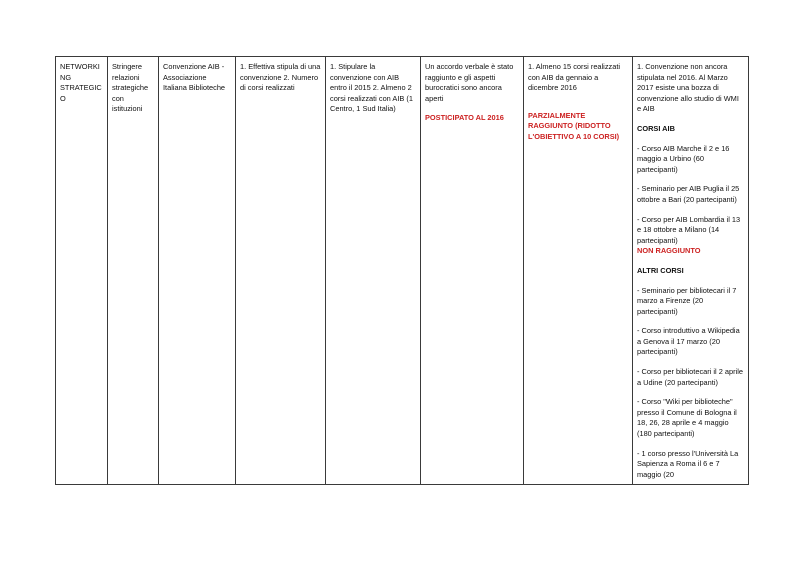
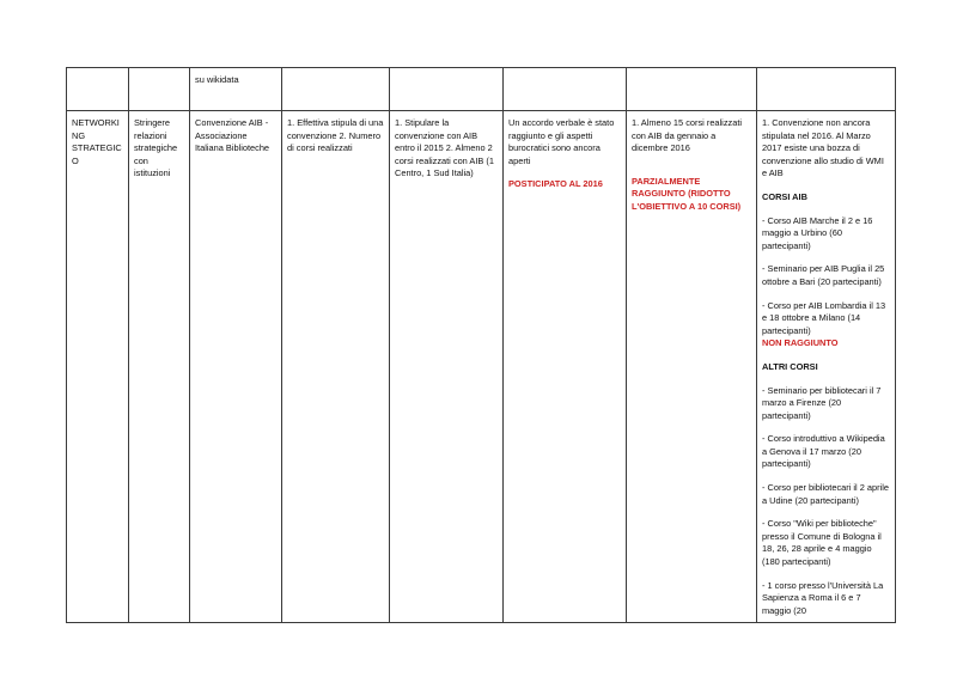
+ 		su wikidata
  NETWORKING STRATEGICO	Stringere relazioni strategiche con istituzioni	Convenzione AIB - Associazione Italiana Biblioteche	1. Effettiva stipula di una convenzione 2. Numero di corsi realizzati	1. Stipulare la convenzione con AIB entro il 2015 2. Almeno 2 corsi realizzati con AIB (1 Centro, 1 Sud Italia)	Un accordo verbale è stato raggiunto e gli aspetti burocratici sono ancora aperti POSTICIPATO AL 2016	1. Almeno 15 corsi realizzati con AIB da gennaio a dicembre 2016 PARZIALMENTE RAGGIUNTO (RIDOTTO L'OBIETTIVO A 10 CORSI)	1. Convenzione non ancora stipulata nel 2016. Al Marzo 2017 esiste una bozza di convenzione allo studio di WMI e AIB CORSI AIB - Corso AIB Marche il 2 e 16 maggio a Urbino (60 partecipanti) - Seminario per AIB Puglia il 25 ottobre a Bari (20 partecipanti) - Corso per AIB Lombardia il 13 e 18 ottobre a Milano (14 partecipanti) NON RAGGIUNTO ALTRI CORSI - Seminario per bibliotecari il 7 marzo a Firenze (20 partecipanti) - Corso introduttivo a Wikipedia a Genova il 17 marzo (20 partecipanti) - Corso per bibliotecari il 2 aprile a Udine (20 partecipanti) - Corso "Wiki per biblioteche" presso il Comune di Bologna il 18, 26, 28 aprile e 4 maggio (180 partecipanti) - 1 corso presso l'Università La Sapienza a Roma il 6 e 7 maggio (20
